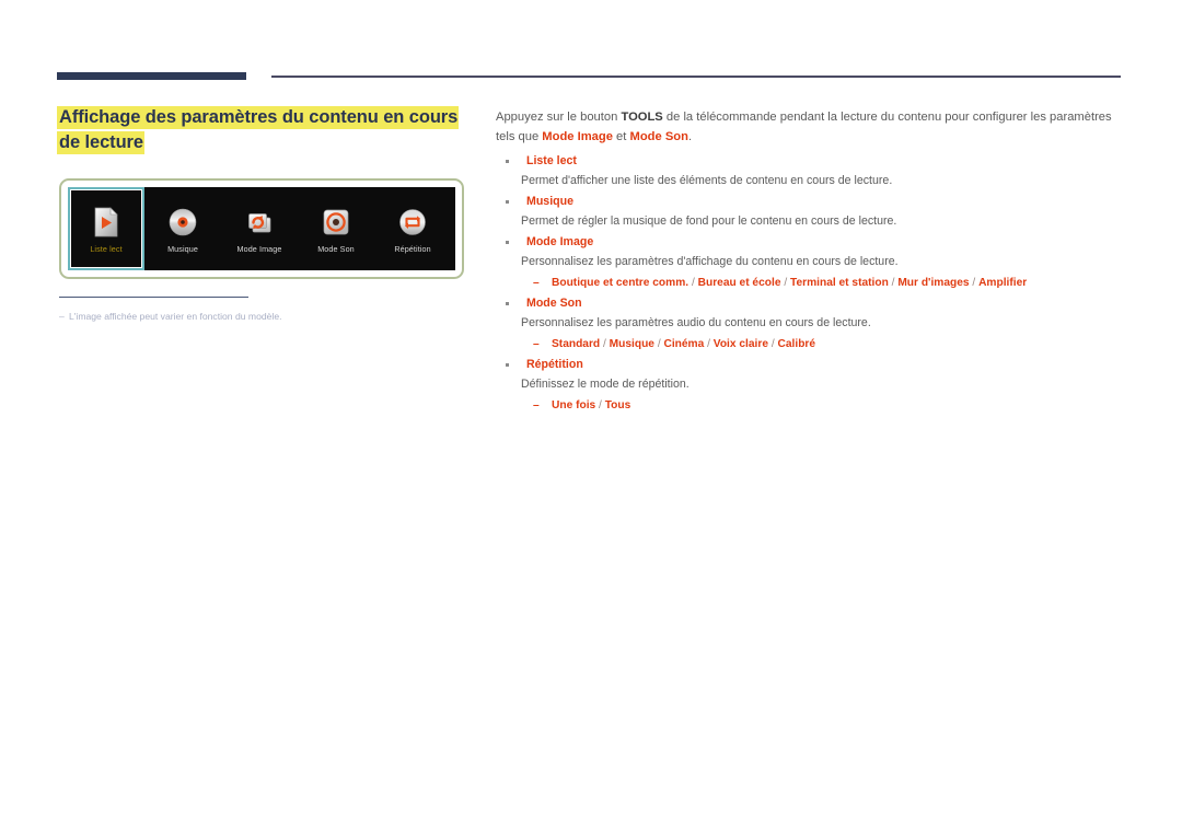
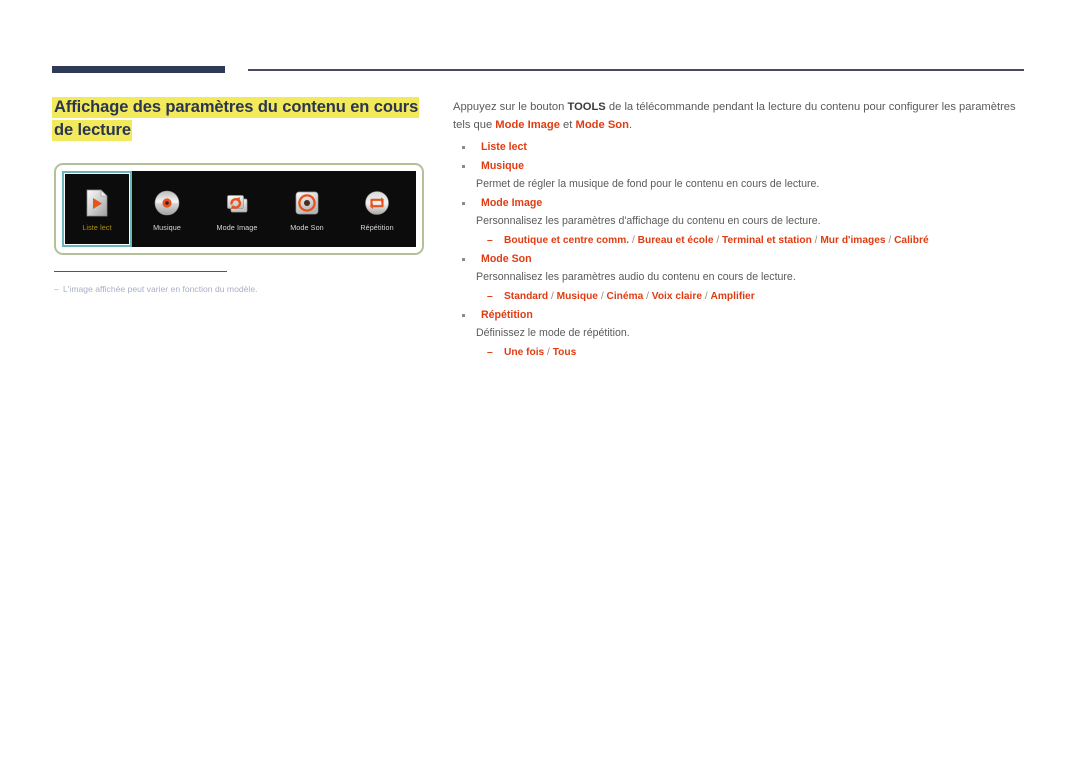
  Affichage des paramètres du contenu en cours de lecture
  Liste lect
  Musique
  Mode Image
  Mode Son
  Répétition
  – L'image affichée peut varier en fonction du modèle.
  Appuyez sur le bouton TOOLS de la télécommande pendant la lecture du contenu pour configurer les paramètres tels que Mode Image et Mode Son.
  Liste lect
- Permet d'afficher une liste des éléments de contenu en cours de lecture.
  Musique
  Permet de régler la musique de fond pour le contenu en cours de lecture.
  Mode Image
  Personnalisez les paramètres d'affichage du contenu en cours de lecture.
  –
- Boutique et centre comm. / Bureau et école / Terminal et station / Mur d'images / Amplifier
+ Boutique et centre comm. / Bureau et école / Terminal et station / Mur d'images / Calibré
  Mode Son
  Personnalisez les paramètres audio du contenu en cours de lecture.
  –
- Standard / Musique / Cinéma / Voix claire / Calibré
+ Standard / Musique / Cinéma / Voix claire / Amplifier
  Répétition
  Définissez le mode de répétition.
  –
  Une fois / Tous
